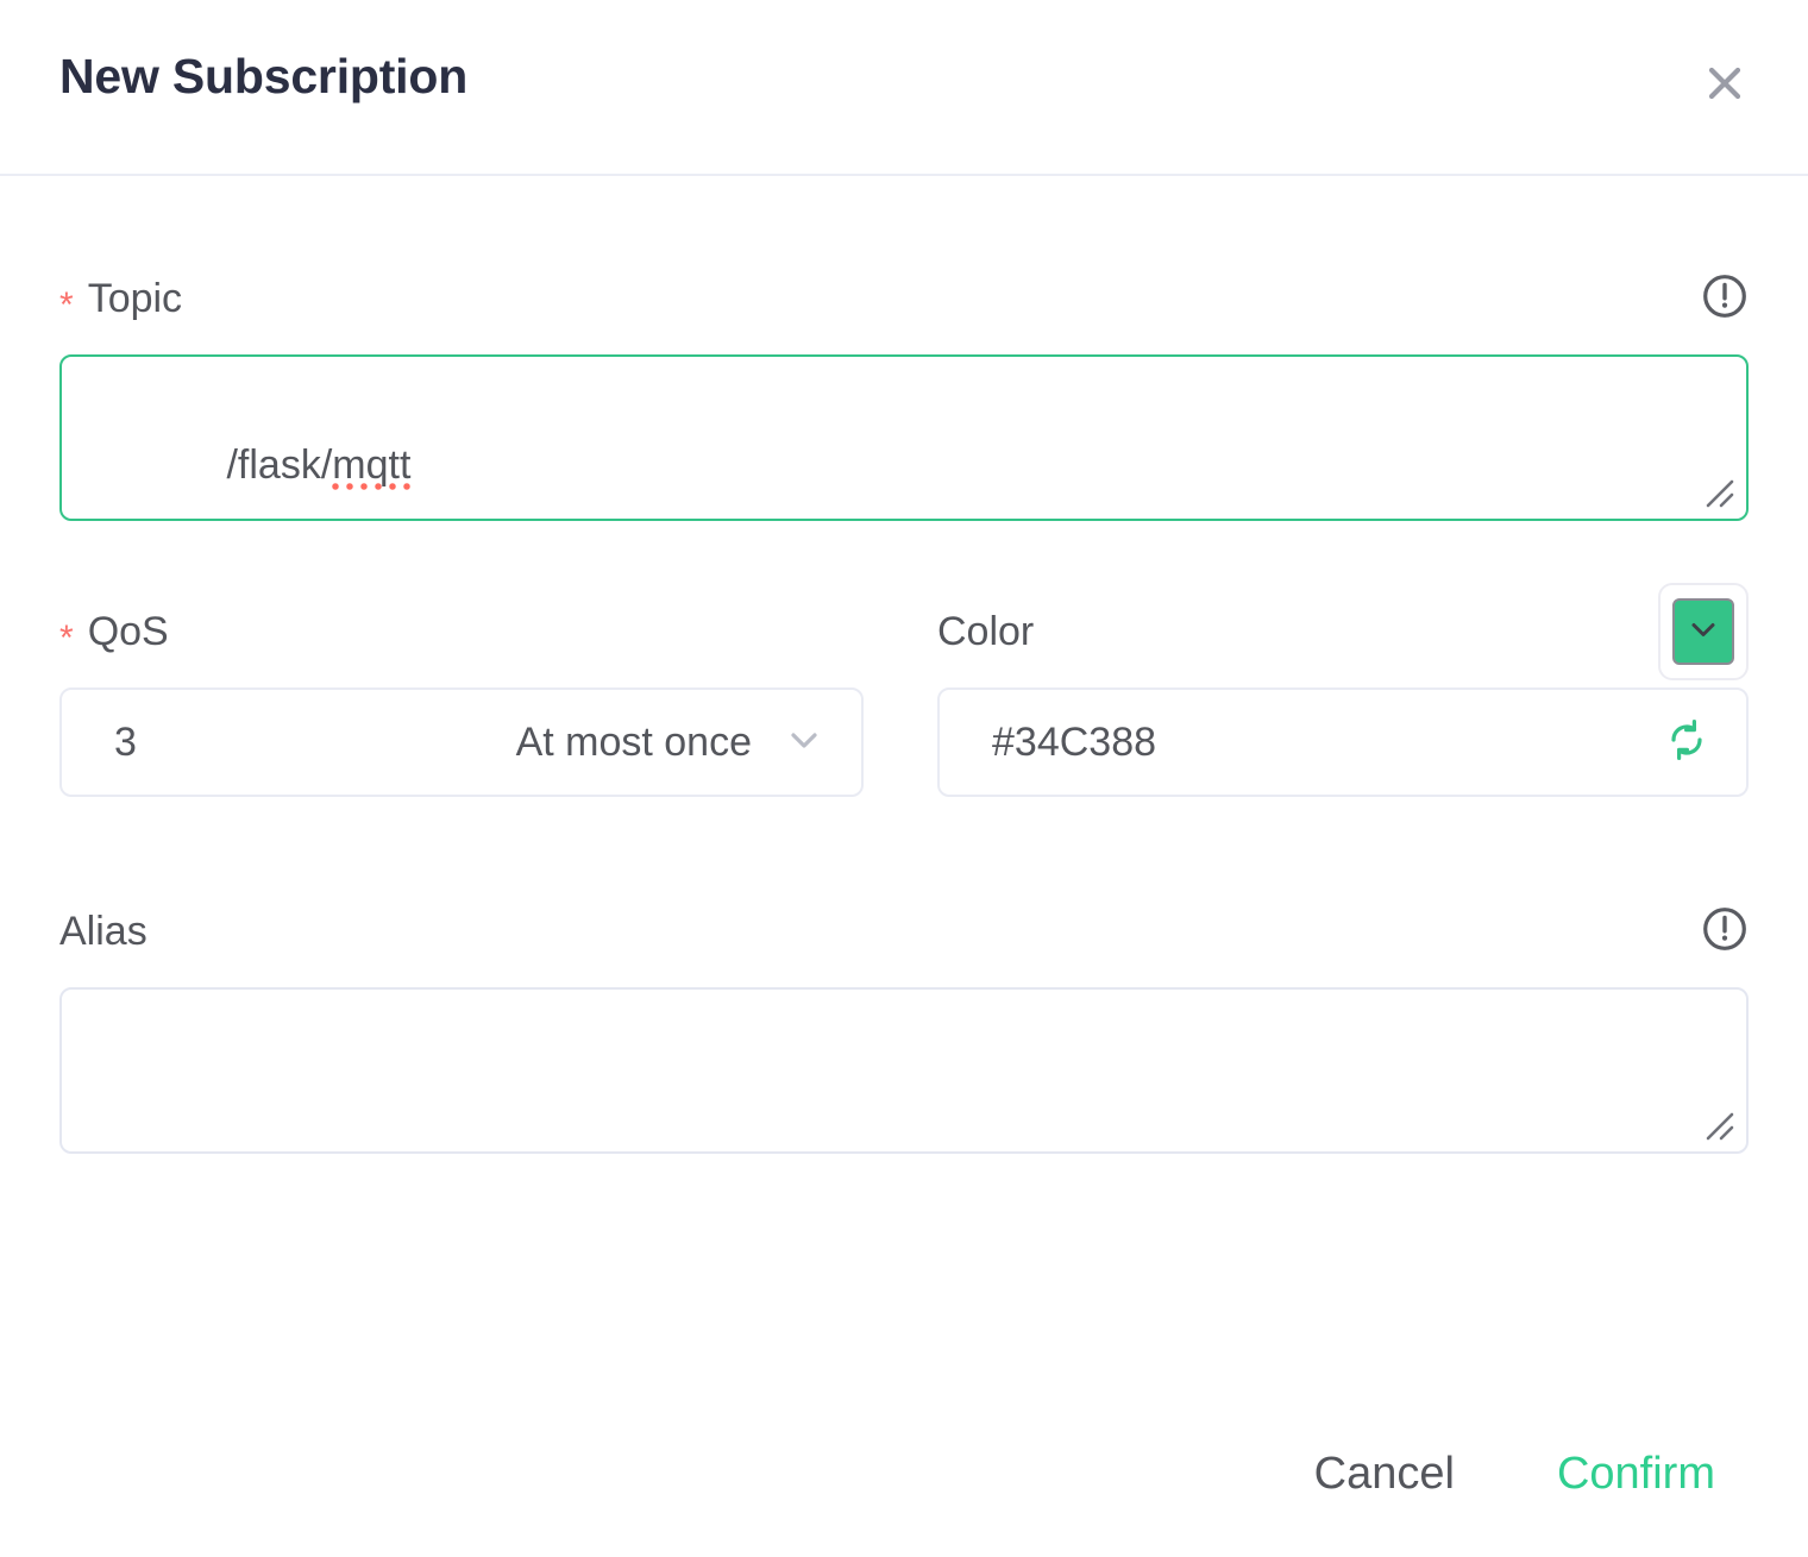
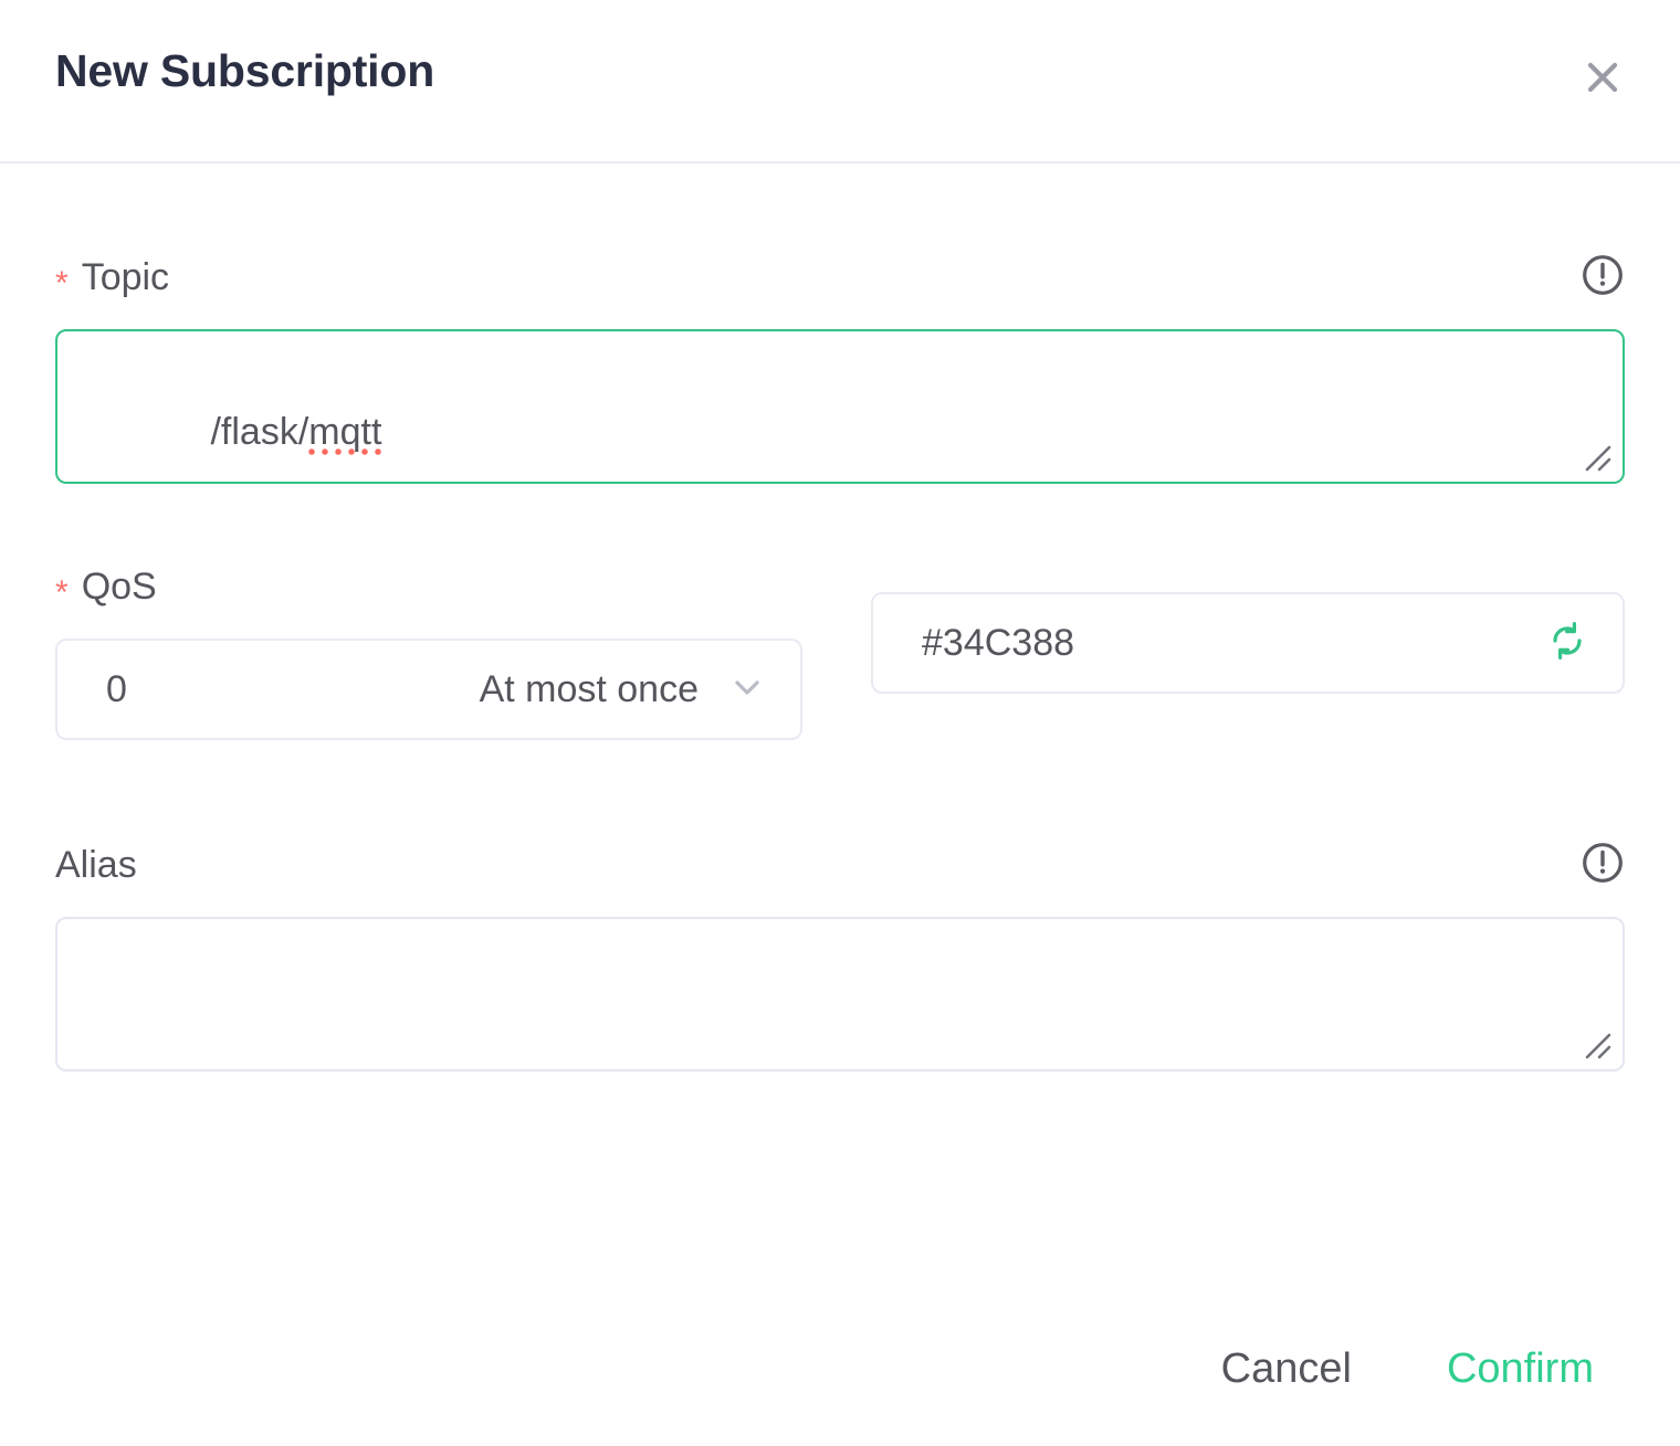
  New Subscription
  *
  Topic
  /flask/mqtt
  *
  QoS
- 3
+ 0
  At most once
- Color
  #34C388
  Alias
  Cancel
  Confirm
